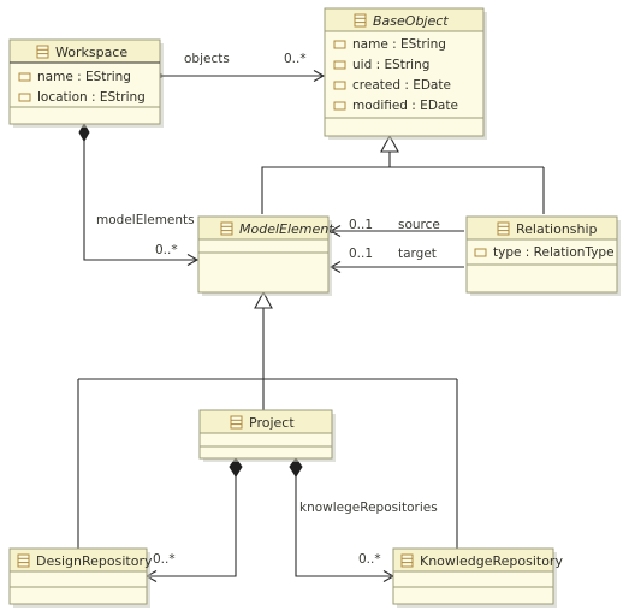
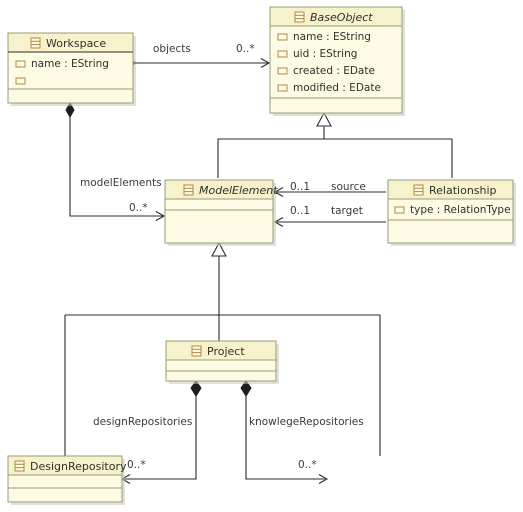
  objects
  0..*
  modelElements
  0..*
  0..1
  source
  0..1
  target
+ designRepositories
  0..*
  knowlegeRepositories
  0..*
  Workspace
  name : EString
- location : EString
  BaseObject
  name : EString
  uid : EString
  created : EDate
  modified : EDate
  ModelElement
  Relationship
  type : RelationType
  Project
  DesignRepository
- KnowledgeRepository
